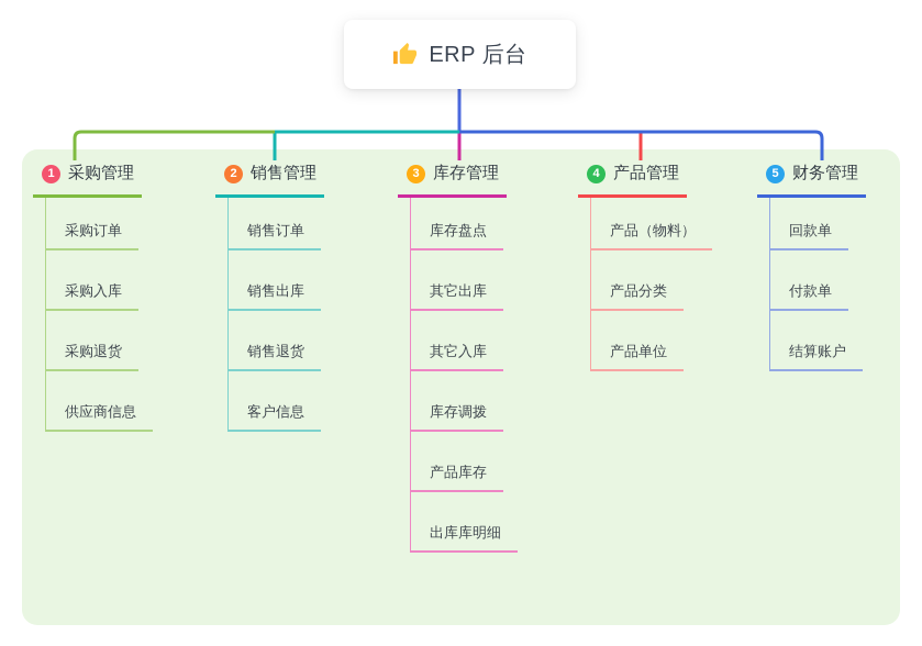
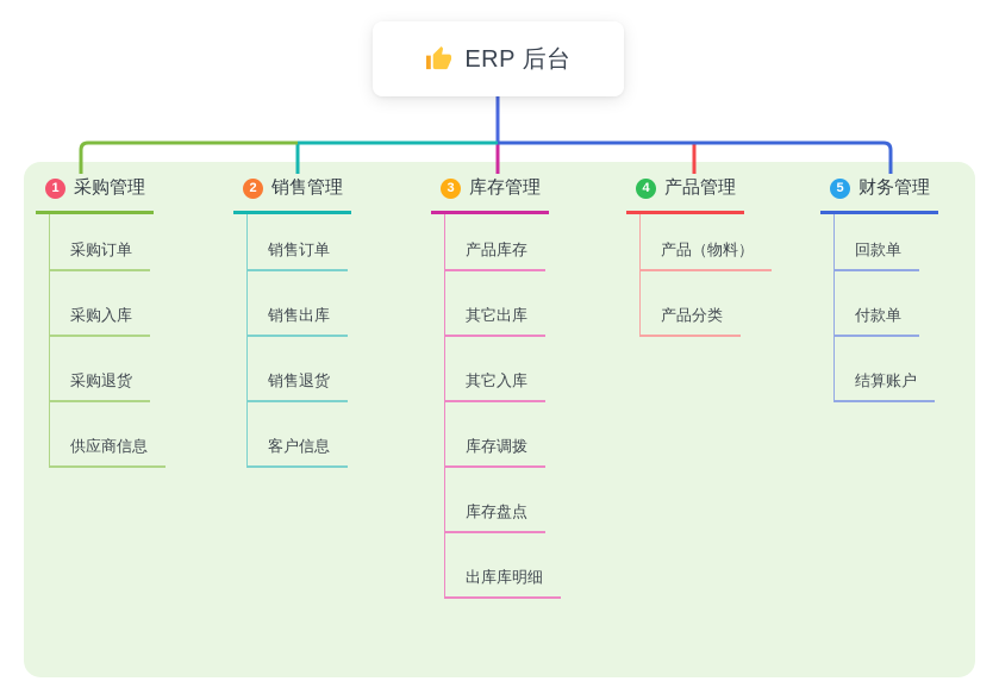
  ERP 后台
  1
  采购管理
  采购订单
  采购入库
  采购退货
  供应商信息
  2
  销售管理
  销售订单
  销售出库
  销售退货
  客户信息
  3
  库存管理
- 库存盘点
+ 产品库存
  其它出库
  其它入库
  库存调拨
- 产品库存
+ 库存盘点
  出库库明细
  4
  产品管理
  产品（物料）
  产品分类
- 产品单位
  5
  财务管理
  回款单
  付款单
  结算账户
